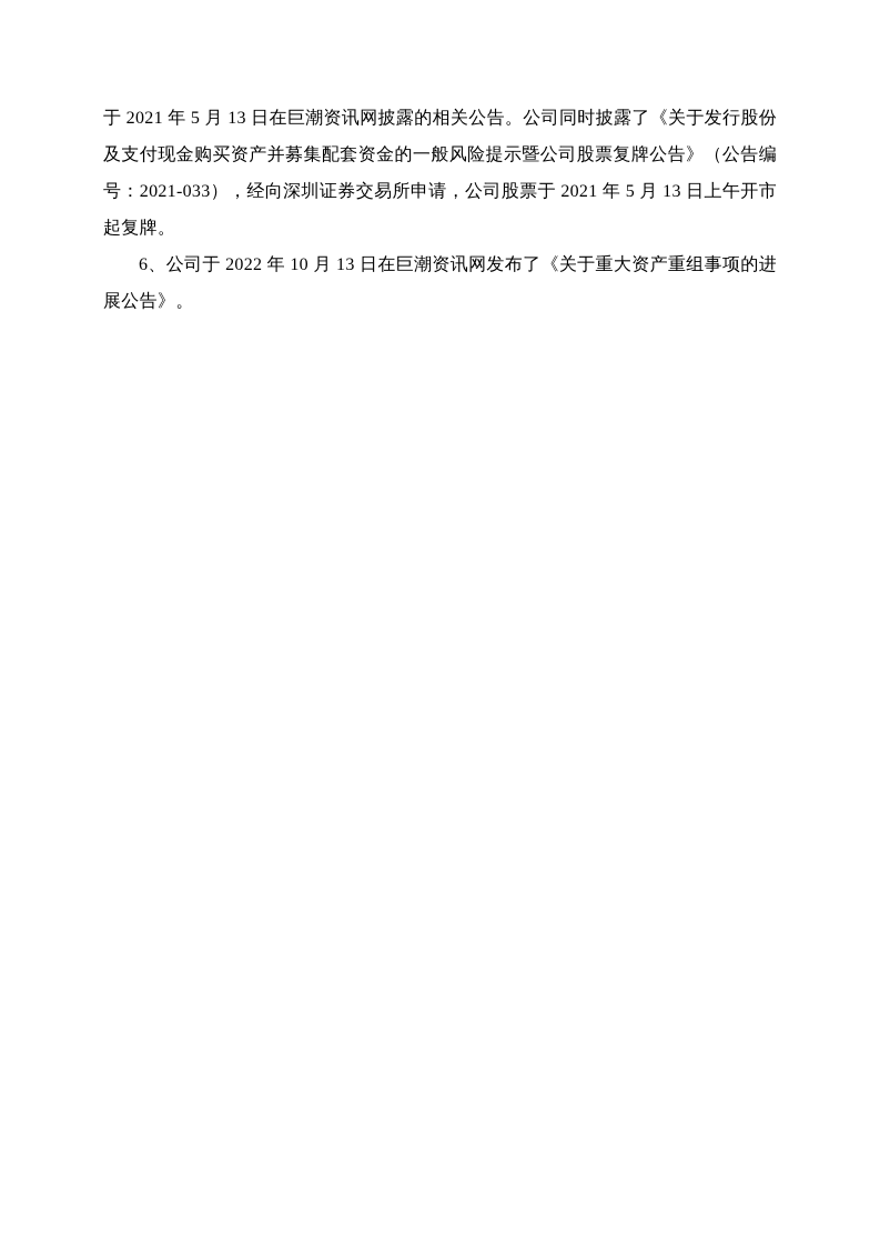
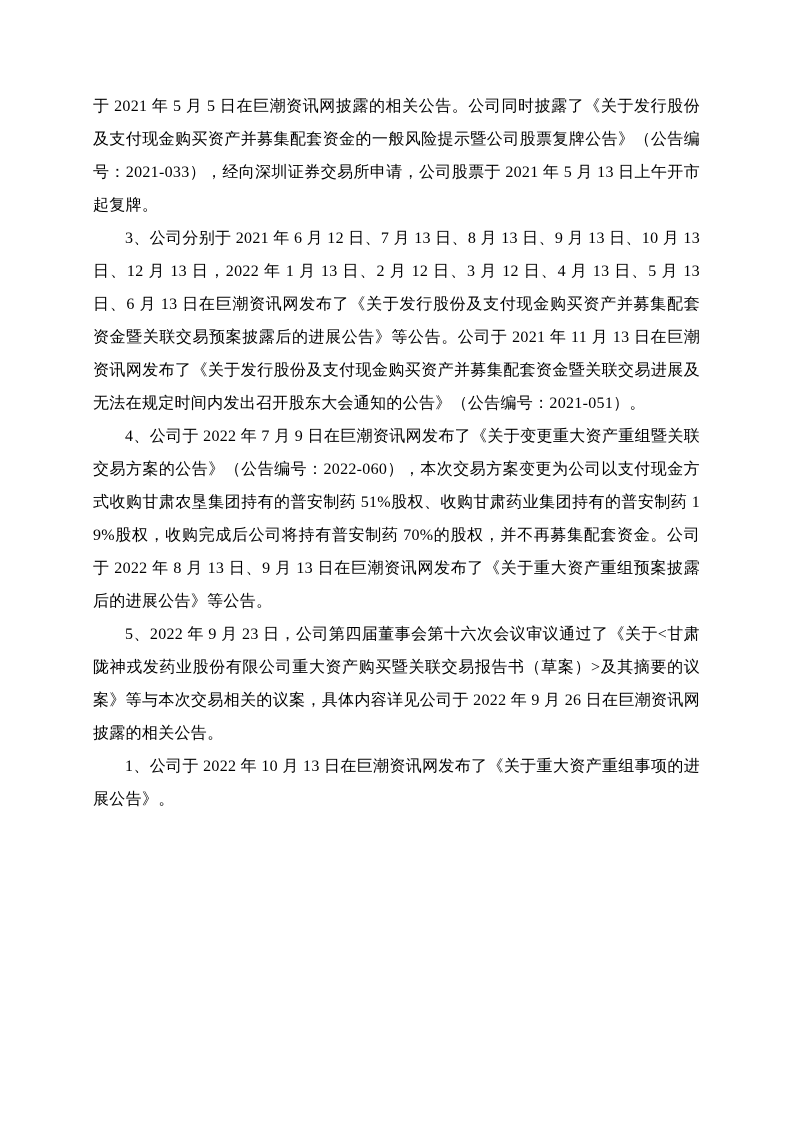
- 于 2021 年 5 月 13 日在巨潮资讯网披露的相关公告。公司同时披露了《关于发行股份及支付现金购买资产并募集配套资金的一般风险提示暨公司股票复牌公告》（公告编号：2021-033），经向深圳证券交易所申请，公司股票于 2021 年 5 月 13 日上午开市起复牌。
+ 于 2021 年 5 月 5 日在巨潮资讯网披露的相关公告。公司同时披露了《关于发行股份及支付现金购买资产并募集配套资金的一般风险提示暨公司股票复牌公告》（公告编号：2021-033），经向深圳证券交易所申请，公司股票于 2021 年 5 月 13 日上午开市起复牌。
+ 3、公司分别于 2021 年 6 月 12 日、7 月 13 日、8 月 13 日、9 月 13 日、10 月 13 日、12 月 13 日，2022 年 1 月 13 日、2 月 12 日、3 月 12 日、4 月 13 日、5 月 13 日、6 月 13 日在巨潮资讯网发布了《关于发行股份及支付现金购买资产并募集配套资金暨关联交易预案披露后的进展公告》等公告。公司于 2021 年 11 月 13 日在巨潮资讯网发布了《关于发行股份及支付现金购买资产并募集配套资金暨关联交易进展及无法在规定时间内发出召开股东大会通知的公告》（公告编号：2021-051）。
+ 4、公司于 2022 年 7 月 9 日在巨潮资讯网发布了《关于变更重大资产重组暨关联交易方案的公告》（公告编号：2022-060），本次交易方案变更为公司以支付现金方式收购甘肃农垦集团持有的普安制药 51%股权、收购甘肃药业集团持有的普安制药 19%股权，收购完成后公司将持有普安制药 70%的股权，并不再募集配套资金。公司于 2022 年 8 月 13 日、9 月 13 日在巨潮资讯网发布了《关于重大资产重组预案披露后的进展公告》等公告。
+ 5、2022 年 9 月 23 日，公司第四届董事会第十六次会议审议通过了《关于<甘肃陇神戎发药业股份有限公司重大资产购买暨关联交易报告书（草案）>及其摘要的议案》等与本次交易相关的议案，具体内容详见公司于 2022 年 9 月 26 日在巨潮资讯网披露的相关公告。
- 6、公司于 2022 年 10 月 13 日在巨潮资讯网发布了《关于重大资产重组事项的进展公告》。
+ 1、公司于 2022 年 10 月 13 日在巨潮资讯网发布了《关于重大资产重组事项的进展公告》。
